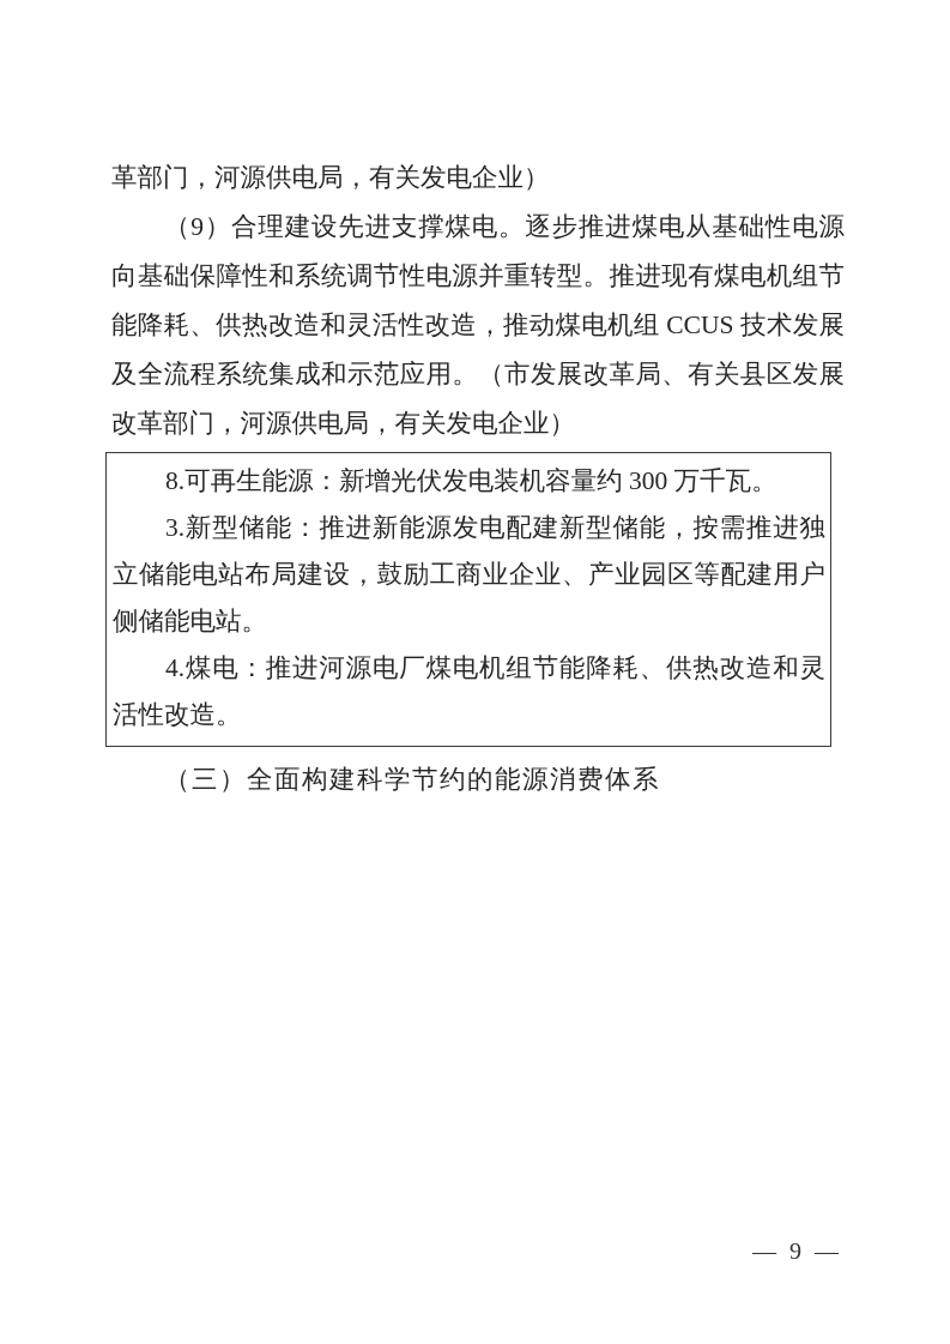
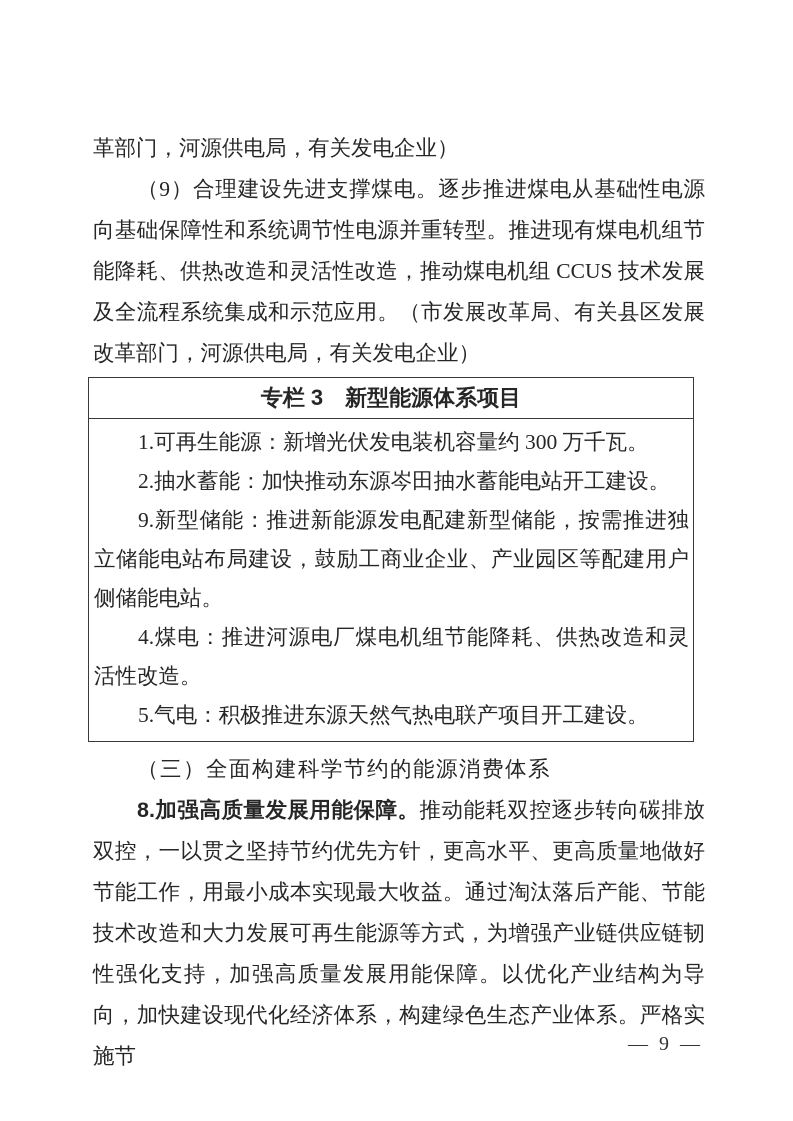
  革部门，河源供电局，有关发电企业）
  （9）合理建设先进支撑煤电。逐步推进煤电从基础性电源向基础保障性和系统调节性电源并重转型。推进现有煤电机组节能降耗、供热改造和灵活性改造，推动煤电机组 CCUS 技术发展及全流程系统集成和示范应用。（市发展改革局、有关县区发展改革部门，河源供电局，有关发电企业）
+ 专栏 3 新型能源体系项目
- 8.可再生能源：新增光伏发电装机容量约 300 万千瓦。
+ 1.可再生能源：新增光伏发电装机容量约 300 万千瓦。
+ 2.抽水蓄能：加快推动东源岑田抽水蓄能电站开工建设。
- 3.新型储能：推进新能源发电配建新型储能，按需推进独立储能电站布局建设，鼓励工商业企业、产业园区等配建用户侧储能电站。
+ 9.新型储能：推进新能源发电配建新型储能，按需推进独立储能电站布局建设，鼓励工商业企业、产业园区等配建用户侧储能电站。
  4.煤电：推进河源电厂煤电机组节能降耗、供热改造和灵活性改造。
+ 5.气电：积极推进东源天然气热电联产项目开工建设。
  （三）全面构建科学节约的能源消费体系
+ 8.加强高质量发展用能保障。推动能耗双控逐步转向碳排放双控，一以贯之坚持节约优先方针，更高水平、更高质量地做好节能工作，用最小成本实现最大收益。通过淘汰落后产能、节能技术改造和大力发展可再生能源等方式，为增强产业链供应链韧性强化支持，加强高质量发展用能保障。以优化产业结构为导向，加快建设现代化经济体系，构建绿色生态产业体系。严格实施节
  — 9 —
